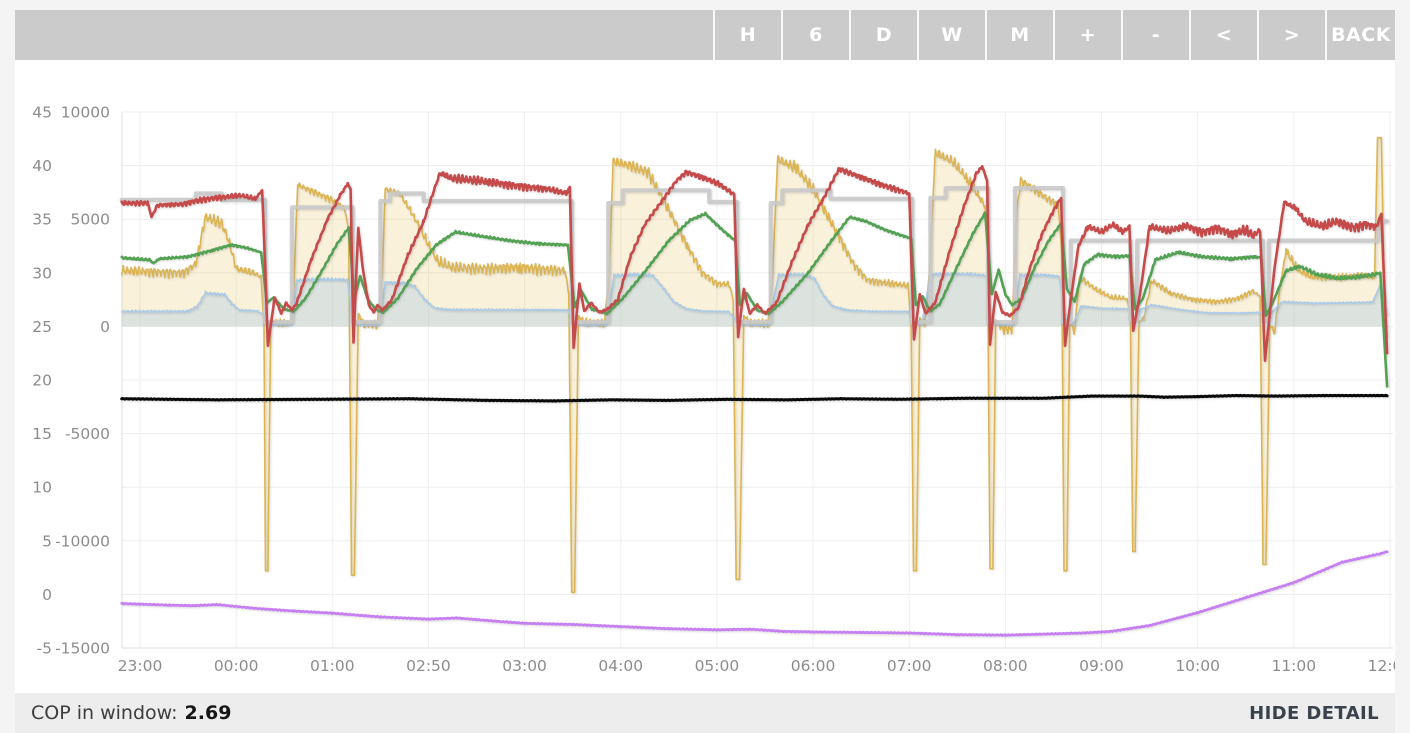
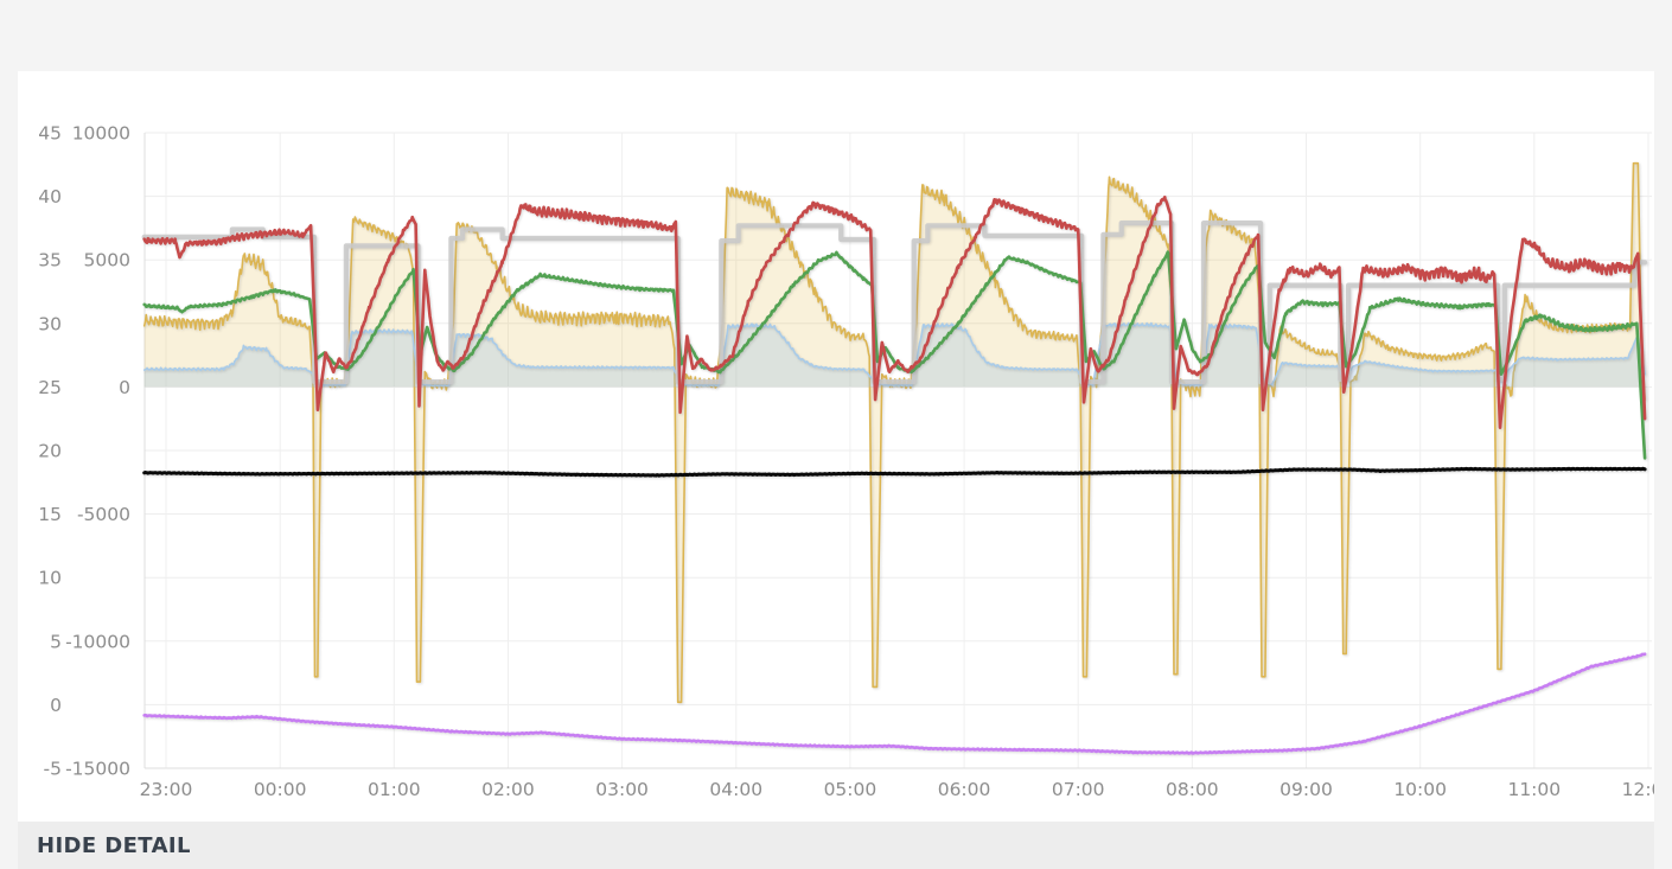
- H
- 6
- D
- W
- M
- +
- -
- <
- >
- BACK
  45
  40
  35
  30
  25
  20
  15
  10
  5
  0
  -5
  10000
  5000
  0
  -5000
  -10000
  -15000
  23:00
  00:00
  01:00
- 02:50
+ 02:00
  03:00
  04:00
  05:00
  06:00
  07:00
  08:00
  09:00
  10:00
  11:00
- COP in window: 2.69
  HIDE DETAIL
